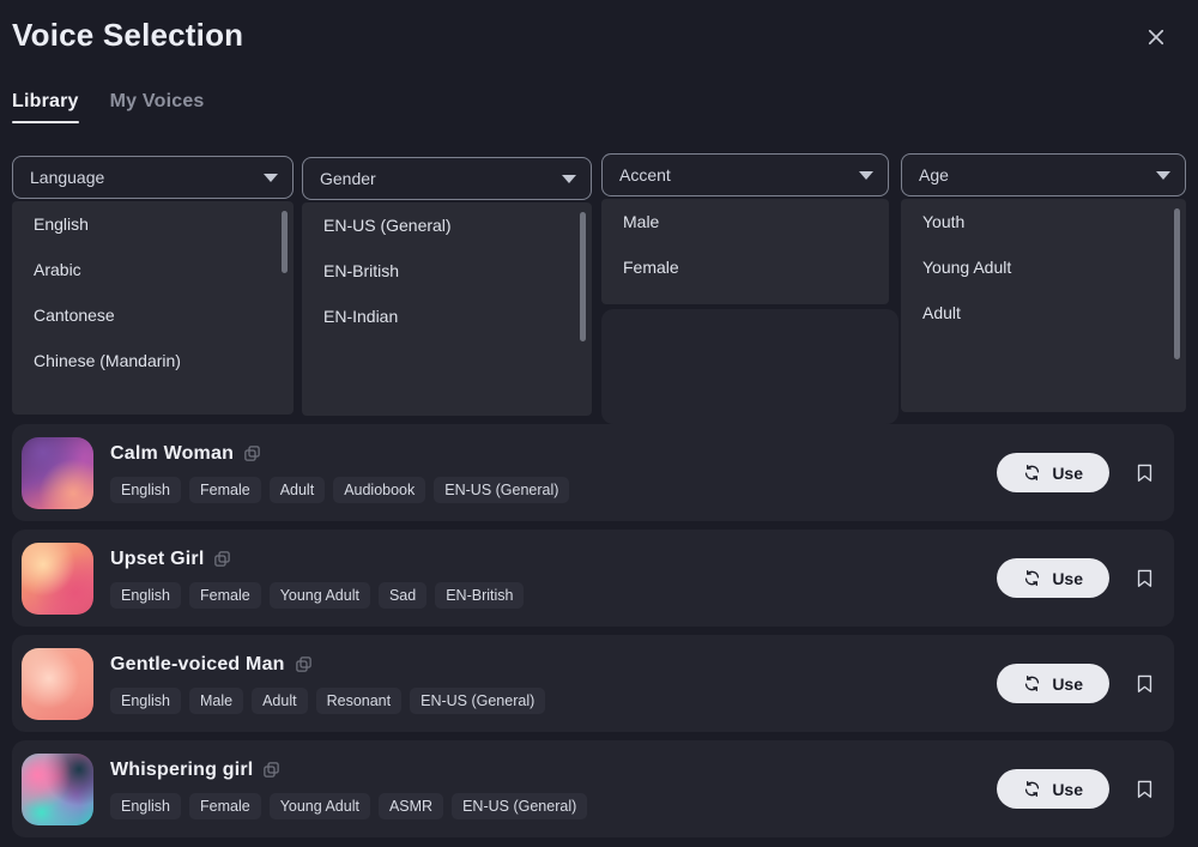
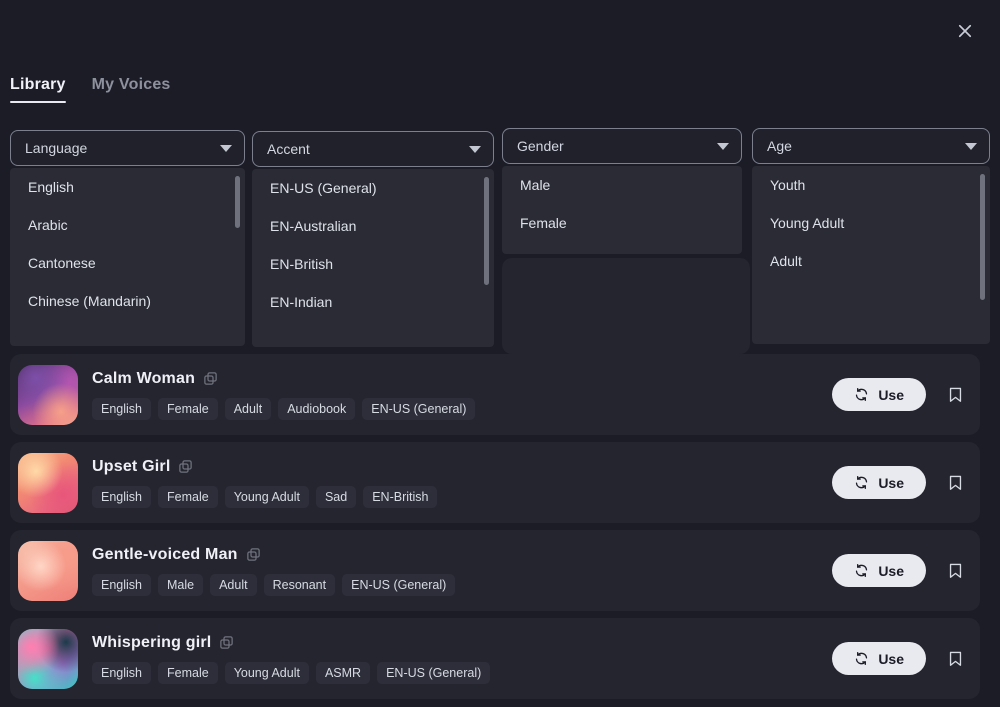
- Voice Selection
  Library
  My Voices
  Language
  English
  Arabic
  Cantonese
  Chinese (Mandarin)
- Gender
+ Accent
  EN-US (General)
+ EN-Australian
  EN-British
  EN-Indian
- Accent
+ Gender
  Male
  Female
  Age
  Youth
  Young Adult
  Adult
  Calm Woman
  English
  Female
  Adult
  Audiobook
  EN-US (General)
  Use
  Upset Girl
  English
  Female
  Young Adult
  Sad
  EN-British
  Use
  Gentle-voiced Man
  English
  Male
  Adult
  Resonant
  EN-US (General)
  Use
  Whispering girl
  English
  Female
  Young Adult
  ASMR
  EN-US (General)
  Use
